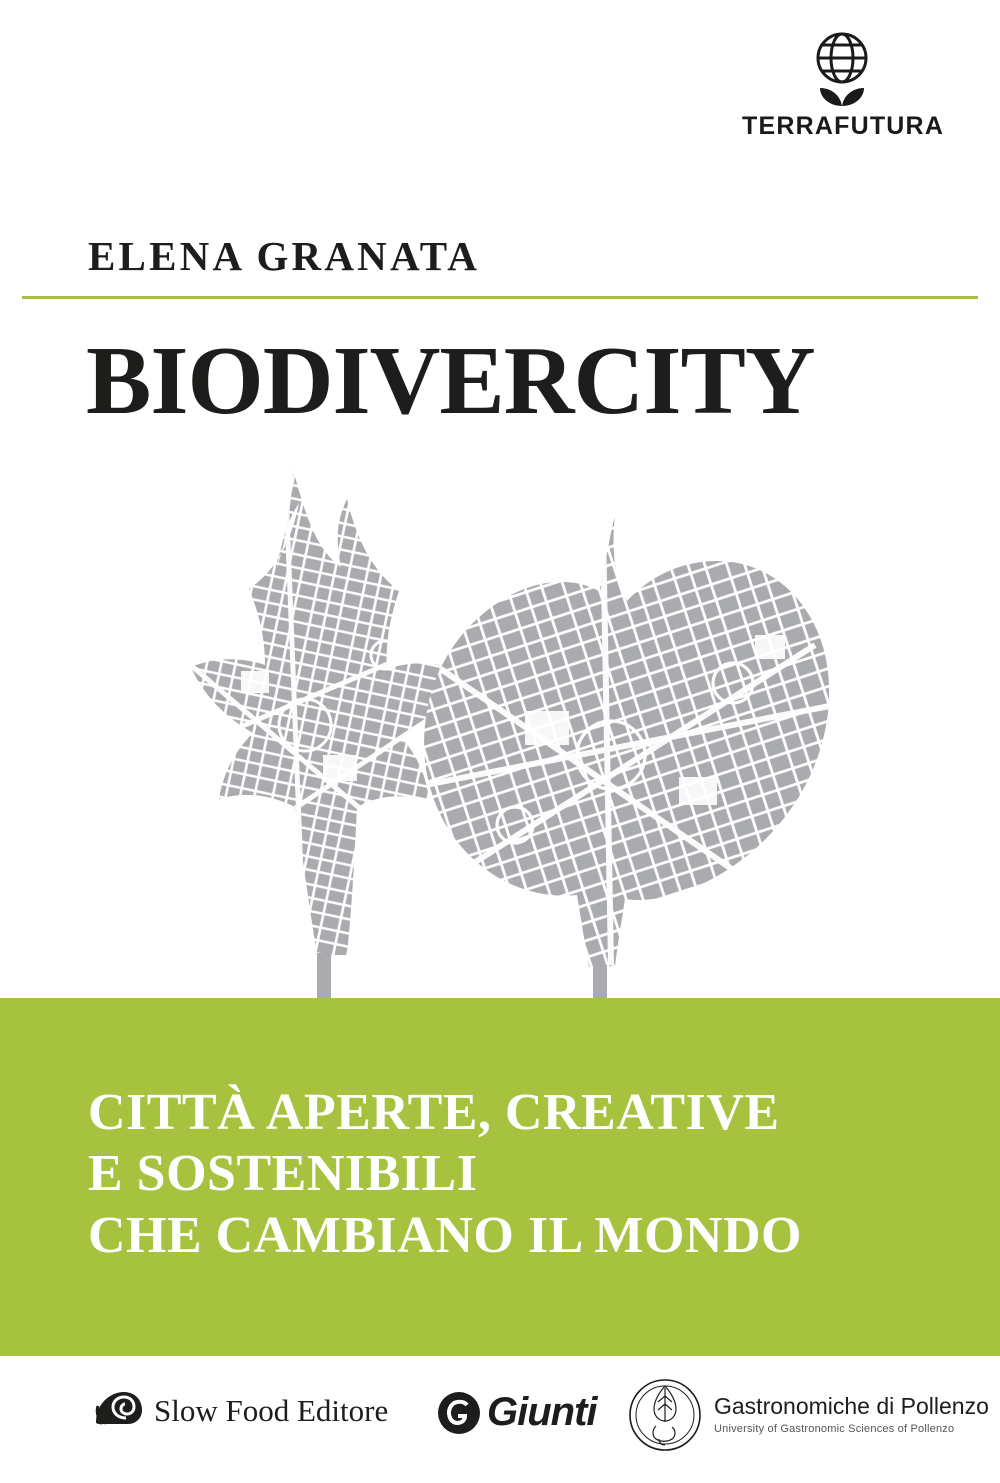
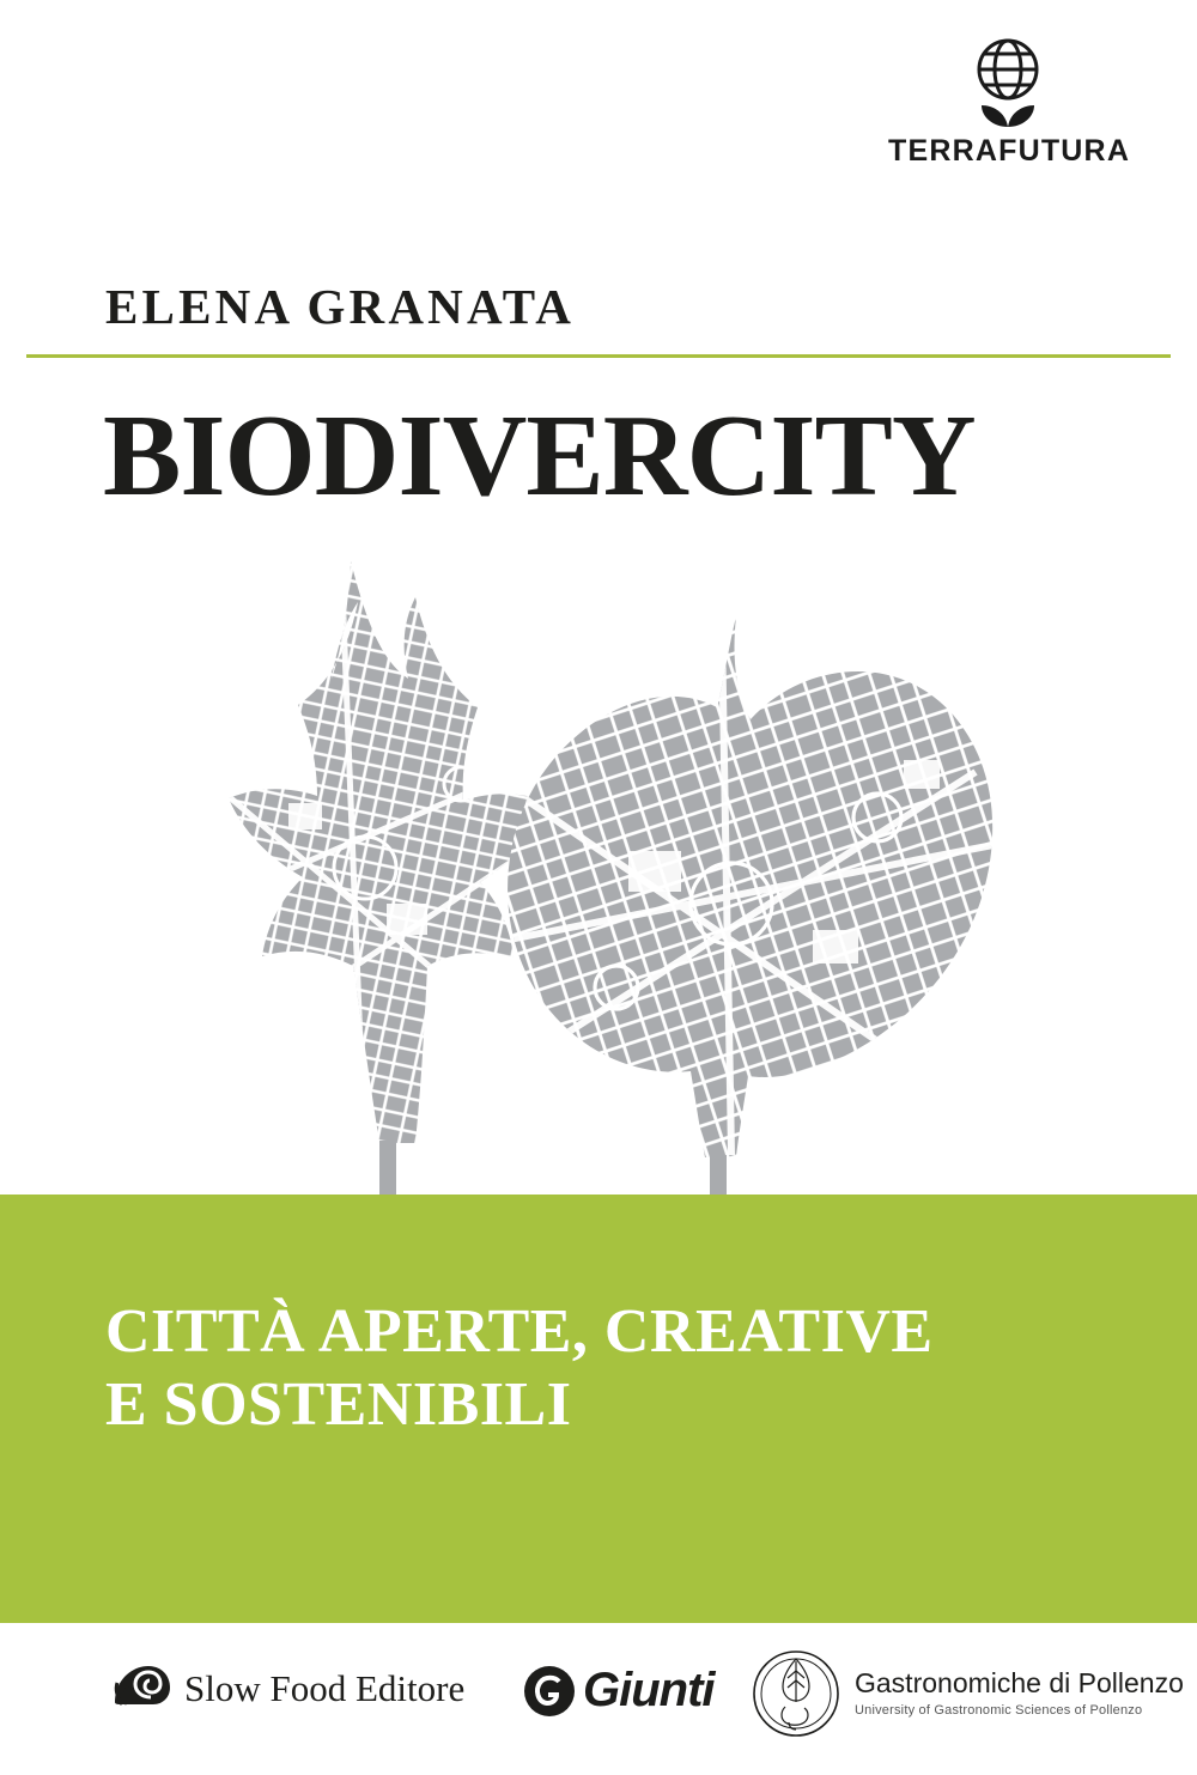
  TERRAFUTURA
  ELENA GRANATA
  BIODIVERCITY
  CITTÀ APERTE, CREATIVE
  E SOSTENIBILI
- CHE CAMBIANO IL MONDO
  Slow Food Editore
  Giunti
  Gastronomiche di Pollenzo
  University of Gastronomic Sciences of Pollenzo
